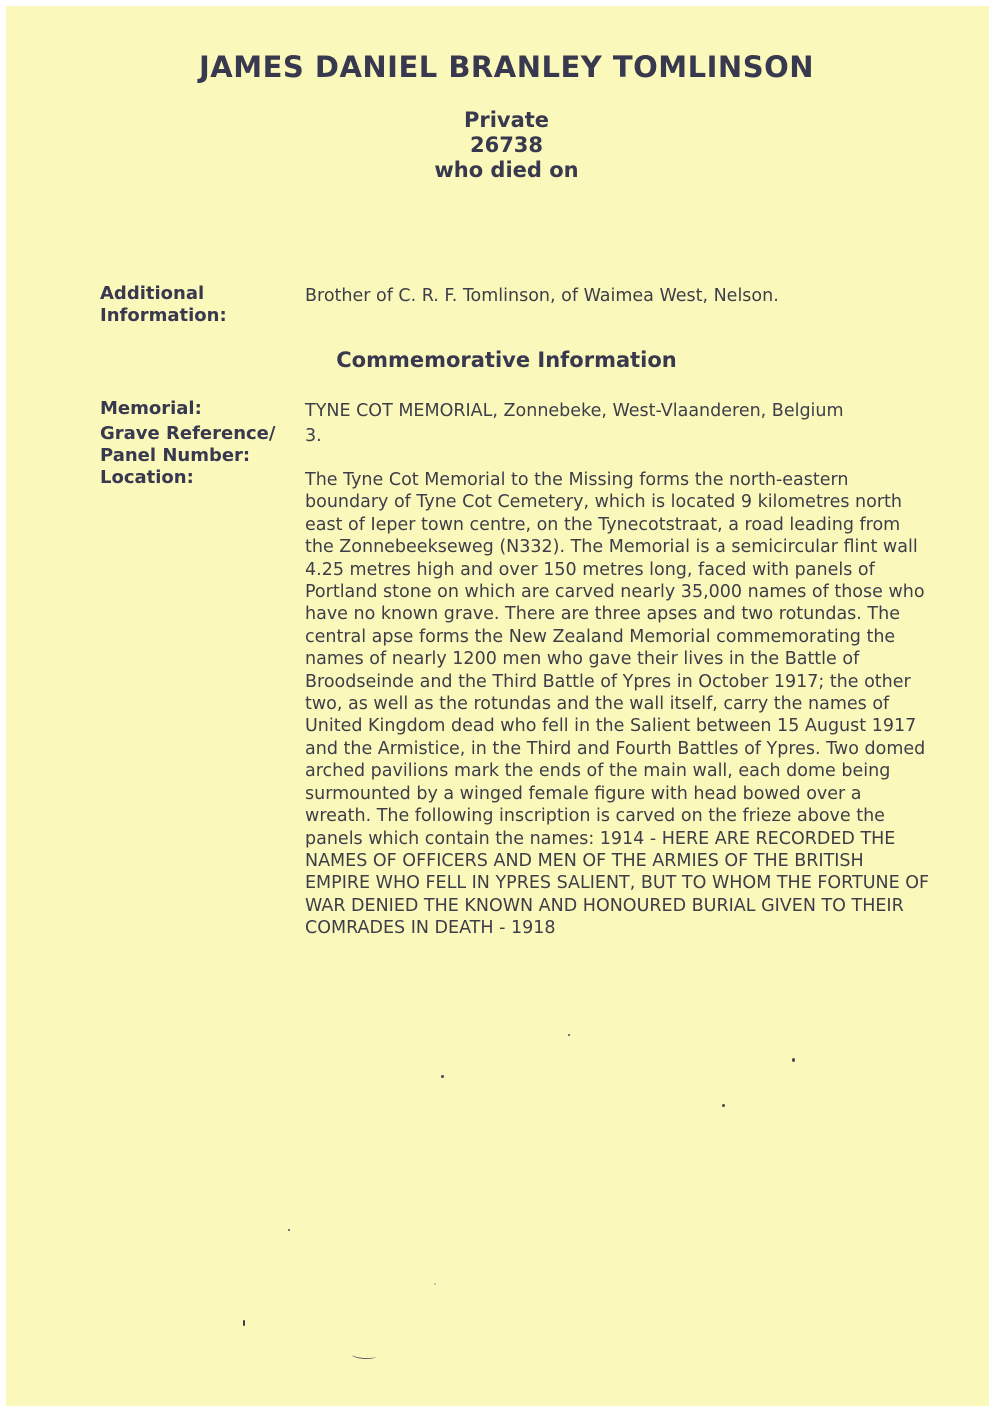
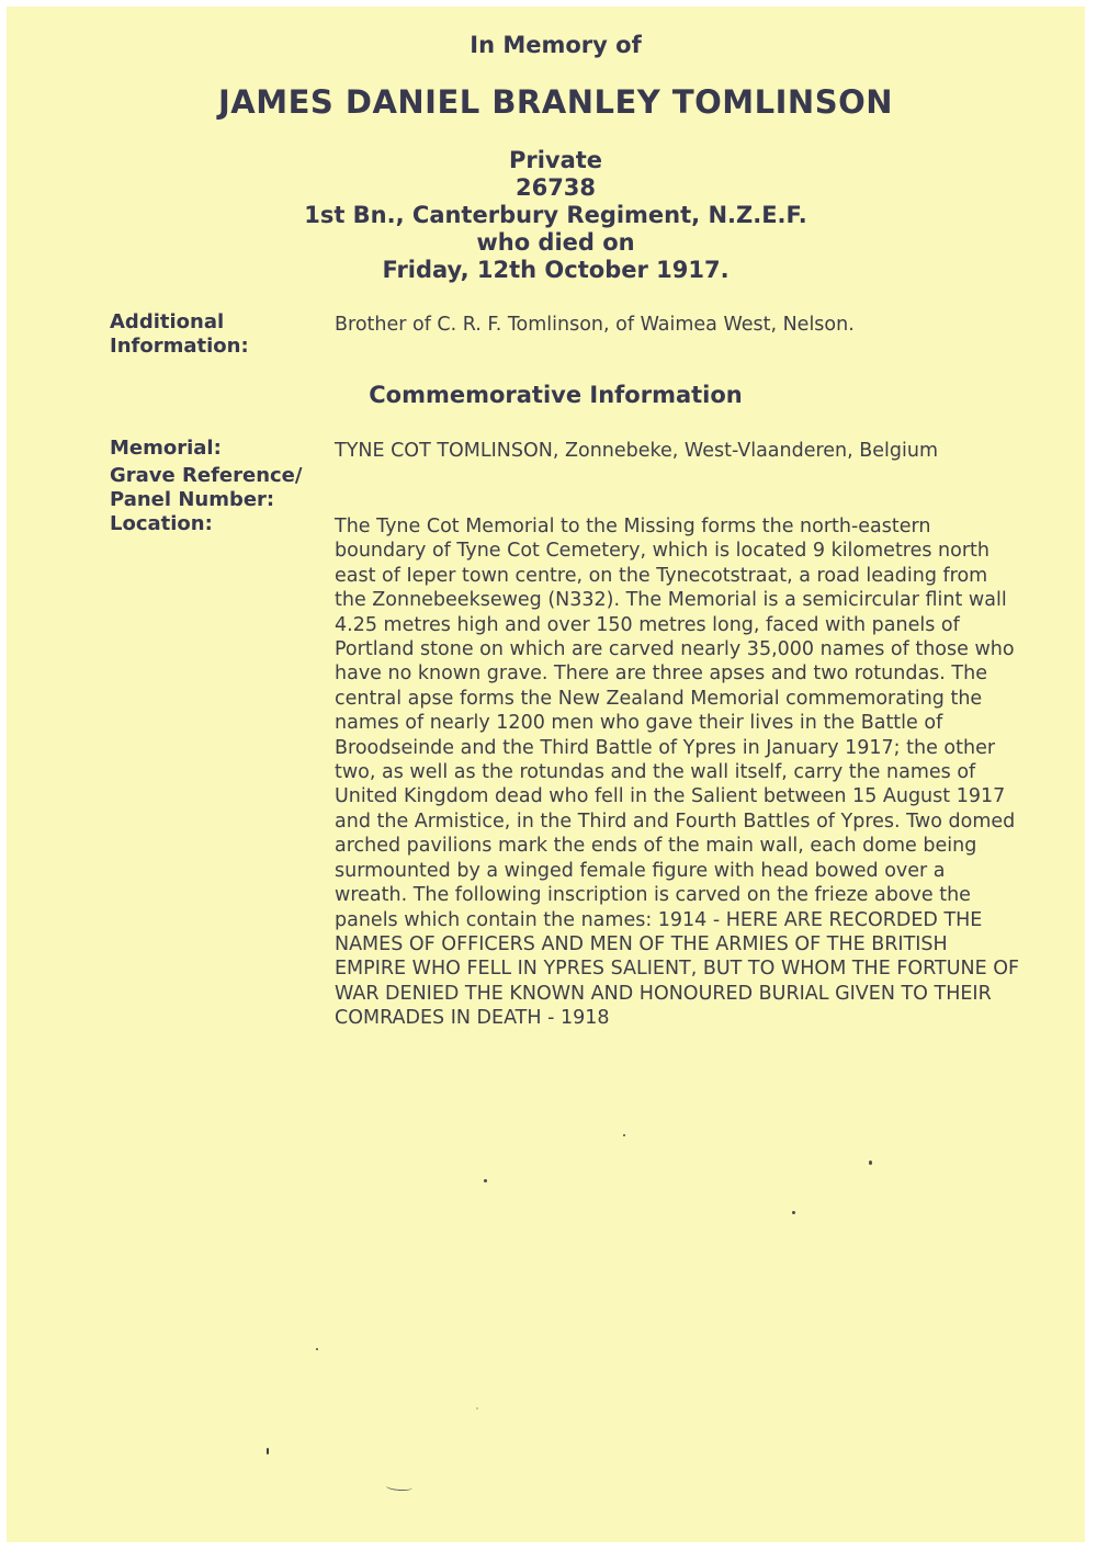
+ In Memory of
  JAMES DANIEL BRANLEY TOMLINSON
  Private
  26738
+ 1st Bn., Canterbury Regiment, N.Z.E.F.
  who died on
+ Friday, 12th October 1917.
  Additional Information:
  Brother of C. R. F. Tomlinson, of Waimea West, Nelson.
  Commemorative Information
  Memorial:
- TYNE COT MEMORIAL, Zonnebeke, West-Vlaanderen, Belgium
+ TYNE COT TOMLINSON, Zonnebeke, West-Vlaanderen, Belgium
  Grave Reference/ Panel Number:
- 3.
  Location:
- The Tyne Cot Memorial to the Missing forms the north-eastern boundary of Tyne Cot Cemetery, which is located 9 kilometres north east of Ieper town centre, on the Tynecotstraat, a road leading from the Zonnebeekseweg (N332). The Memorial is a semicircular flint wall 4.25 metres high and over 150 metres long, faced with panels of Portland stone on which are carved nearly 35,000 names of those who have no known grave. There are three apses and two rotundas. The central apse forms the New Zealand Memorial commemorating the names of nearly 1200 men who gave their lives in the Battle of Broodseinde and the Third Battle of Ypres in October 1917; the other two, as well as the rotundas and the wall itself, carry the names of United Kingdom dead who fell in the Salient between 15 August 1917 and the Armistice, in the Third and Fourth Battles of Ypres. Two domed arched pavilions mark the ends of the main wall, each dome being surmounted by a winged female figure with head bowed over a wreath. The following inscription is carved on the frieze above the panels which contain the names: 1914 - HERE ARE RECORDED THE NAMES OF OFFICERS AND MEN OF THE ARMIES OF THE BRITISH EMPIRE WHO FELL IN YPRES SALIENT, BUT TO WHOM THE FORTUNE OF WAR DENIED THE KNOWN AND HONOURED BURIAL GIVEN TO THEIR COMRADES IN DEATH - 1918
+ The Tyne Cot Memorial to the Missing forms the north-eastern boundary of Tyne Cot Cemetery, which is located 9 kilometres north east of Ieper town centre, on the Tynecotstraat, a road leading from the Zonnebeekseweg (N332). The Memorial is a semicircular flint wall 4.25 metres high and over 150 metres long, faced with panels of Portland stone on which are carved nearly 35,000 names of those who have no known grave. There are three apses and two rotundas. The central apse forms the New Zealand Memorial commemorating the names of nearly 1200 men who gave their lives in the Battle of Broodseinde and the Third Battle of Ypres in January 1917; the other two, as well as the rotundas and the wall itself, carry the names of United Kingdom dead who fell in the Salient between 15 August 1917 and the Armistice, in the Third and Fourth Battles of Ypres. Two domed arched pavilions mark the ends of the main wall, each dome being surmounted by a winged female figure with head bowed over a wreath. The following inscription is carved on the frieze above the panels which contain the names: 1914 - HERE ARE RECORDED THE NAMES OF OFFICERS AND MEN OF THE ARMIES OF THE BRITISH EMPIRE WHO FELL IN YPRES SALIENT, BUT TO WHOM THE FORTUNE OF WAR DENIED THE KNOWN AND HONOURED BURIAL GIVEN TO THEIR COMRADES IN DEATH - 1918
